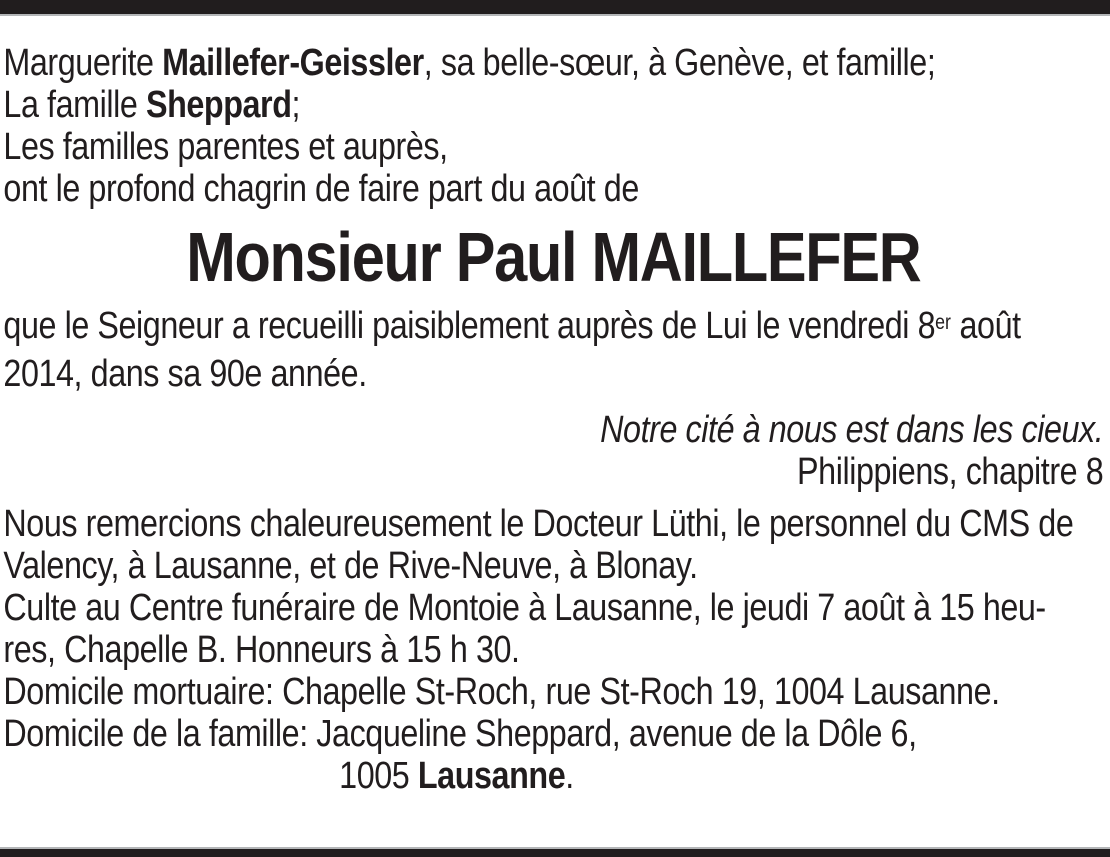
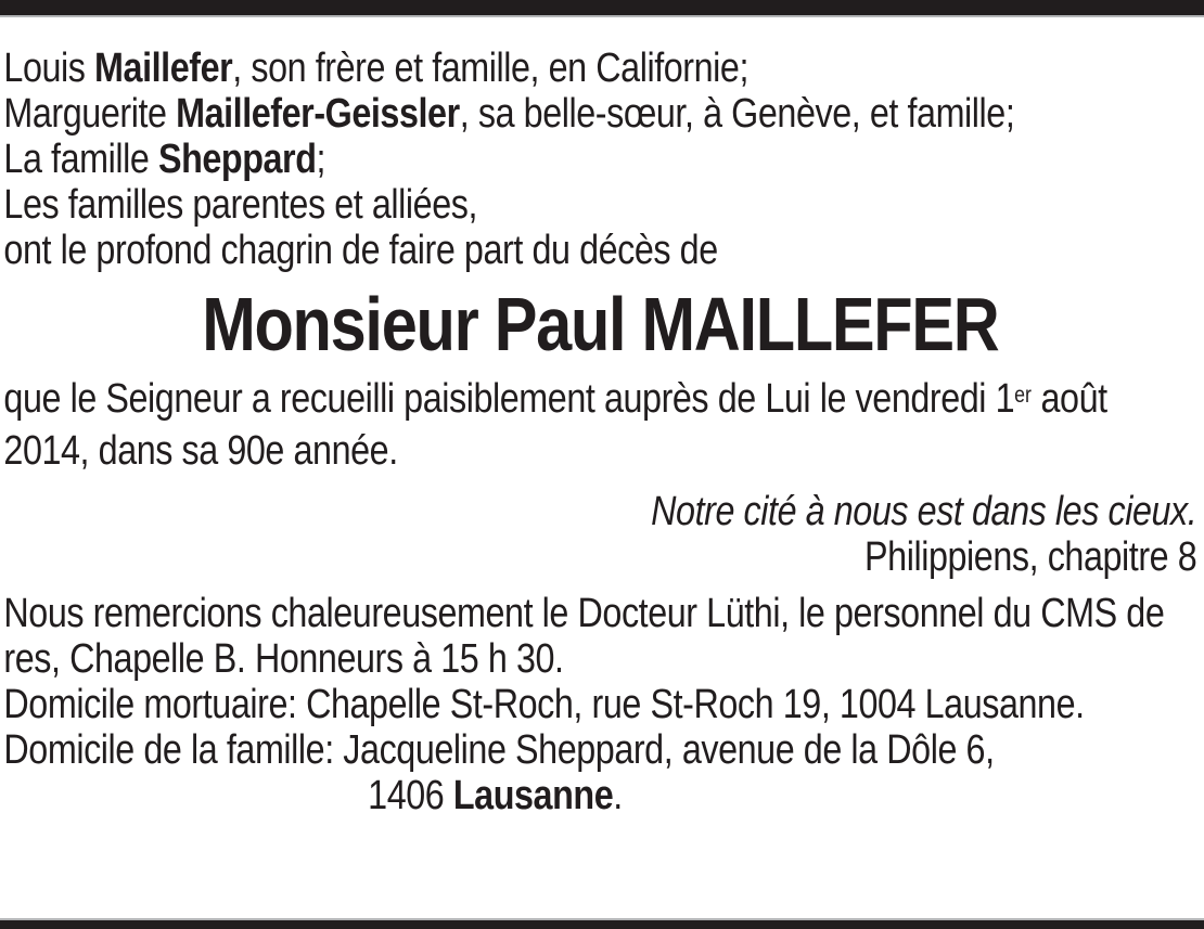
+ Louis Maillefer, son frère et famille, en Californie;
  Marguerite Maillefer-Geissler, sa belle-sœur, à Genève, et famille;
  La famille Sheppard;
- Les familles parentes et auprès,
+ Les familles parentes et alliées,
- ont le profond chagrin de faire part du août de
+ ont le profond chagrin de faire part du décès de
  Monsieur Paul MAILLEFER
- que le Seigneur a recueilli paisiblement auprès de Lui le vendredi 8er août
+ que le Seigneur a recueilli paisiblement auprès de Lui le vendredi 1er août
  2014, dans sa 90e année.
  Notre cité à nous est dans les cieux.
  Philippiens, chapitre 8
  Nous remercions chaleureusement le Docteur Lüthi, le personnel du CMS de
- Valency, à Lausanne, et de Rive-Neuve, à Blonay.
- Culte au Centre funéraire de Montoie à Lausanne, le jeudi 7 août à 15 heu-
  res, Chapelle B. Honneurs à 15 h 30.
  Domicile mortuaire: Chapelle St-Roch, rue St-Roch 19, 1004 Lausanne.
  Domicile de la famille: Jacqueline Sheppard, avenue de la Dôle 6,
- 1005 Lausanne.
+ 1406 Lausanne.
